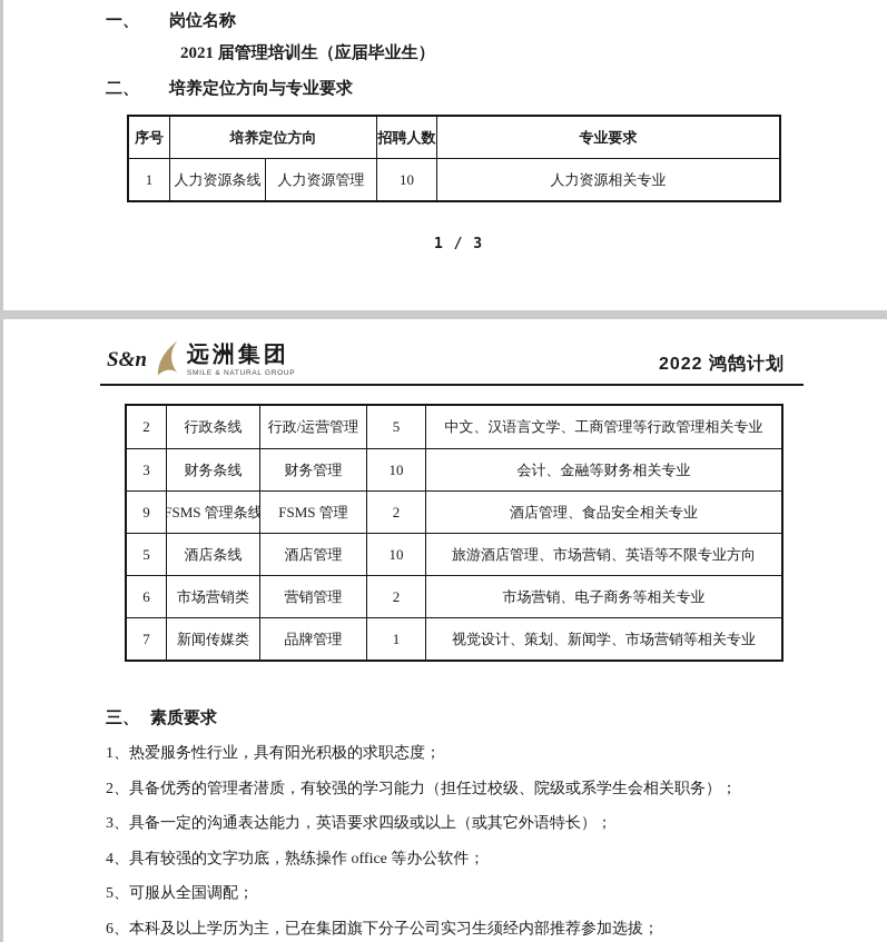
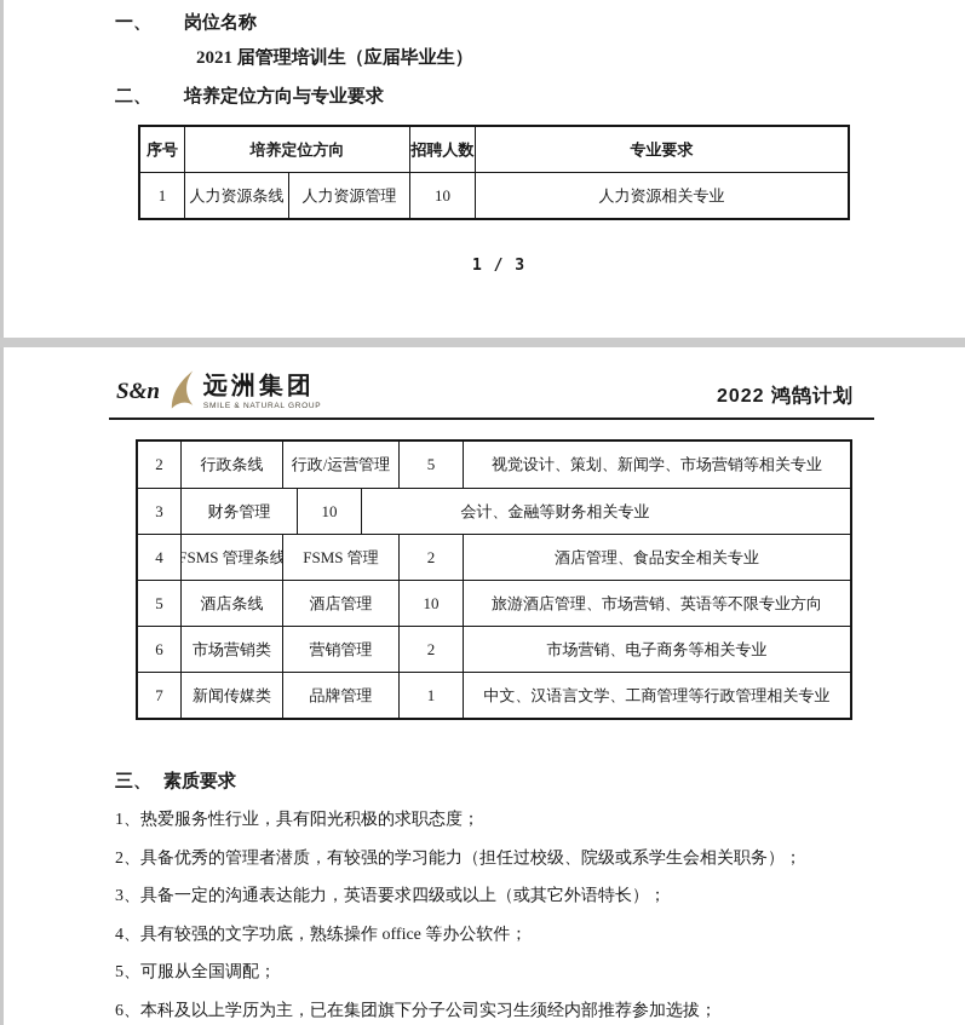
  一、 岗位名称
  2021 届管理培训生（应届毕业生）
  二、 培养定位方向与专业要求
  序号
  培养定位方向
  招聘人数
  专业要求
  1
  人力资源条线
  人力资源管理
  10
  人力资源相关专业
  1 / 3
  S&n
  远洲集团
  2022 鸿鹄计划
  2
  行政条线
  行政/运营管理
  5
- 中文、汉语言文学、工商管理等行政管理相关专业
+ 视觉设计、策划、新闻学、市场营销等相关专业
  3
- 财务条线
  财务管理
  10
  会计、金融等财务相关专业
- 9
+ 4
  FSMS 管理条线
  FSMS 管理
  2
  酒店管理、食品安全相关专业
  5
  酒店条线
  酒店管理
  10
  旅游酒店管理、市场营销、英语等不限专业方向
  6
  市场营销类
  营销管理
  2
  市场营销、电子商务等相关专业
  7
  新闻传媒类
  品牌管理
  1
- 视觉设计、策划、新闻学、市场营销等相关专业
+ 中文、汉语言文学、工商管理等行政管理相关专业
  三、 素质要求
  1、热爱服务性行业，具有阳光积极的求职态度；
  2、具备优秀的管理者潜质，有较强的学习能力（担任过校级、院级或系学生会相关职务）；
  3、具备一定的沟通表达能力，英语要求四级或以上（或其它外语特长）；
  4、具有较强的文字功底，熟练操作 office 等办公软件；
  5、可服从全国调配；
  6、本科及以上学历为主，已在集团旗下分子公司实习生须经内部推荐参加选拔；
